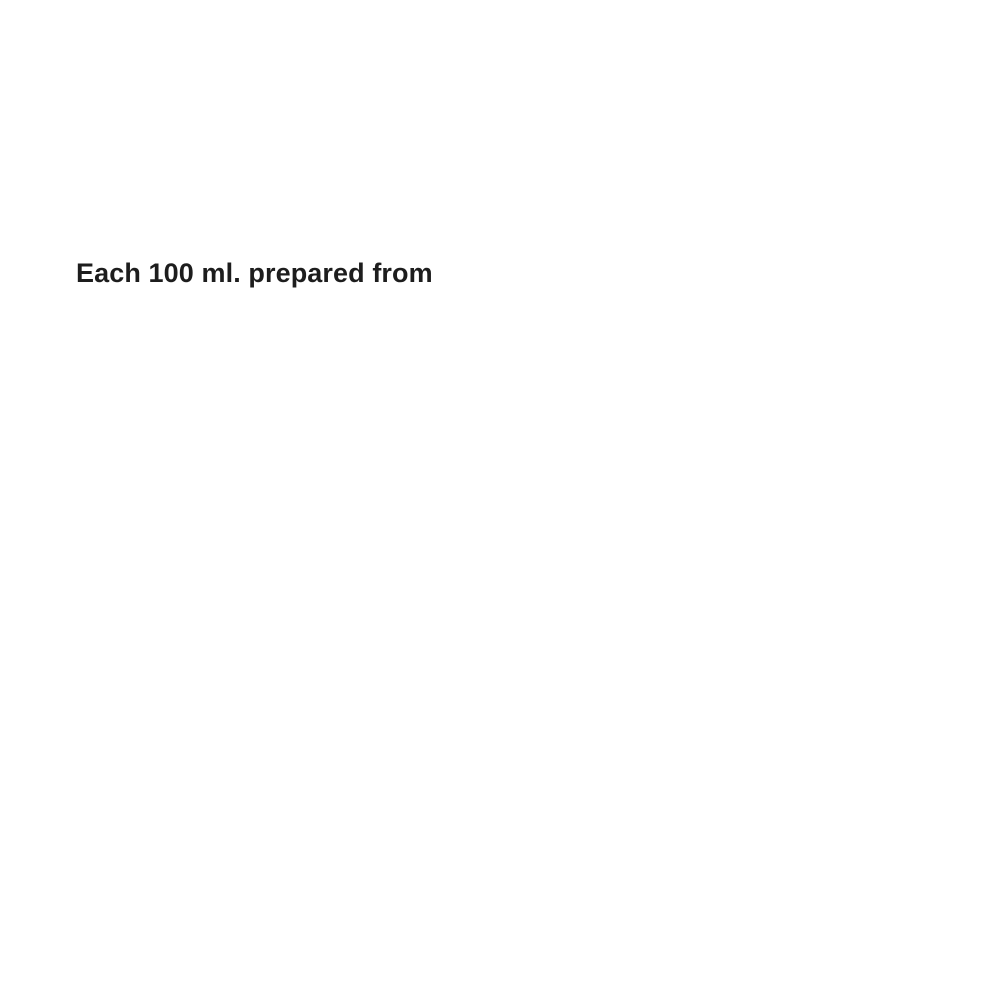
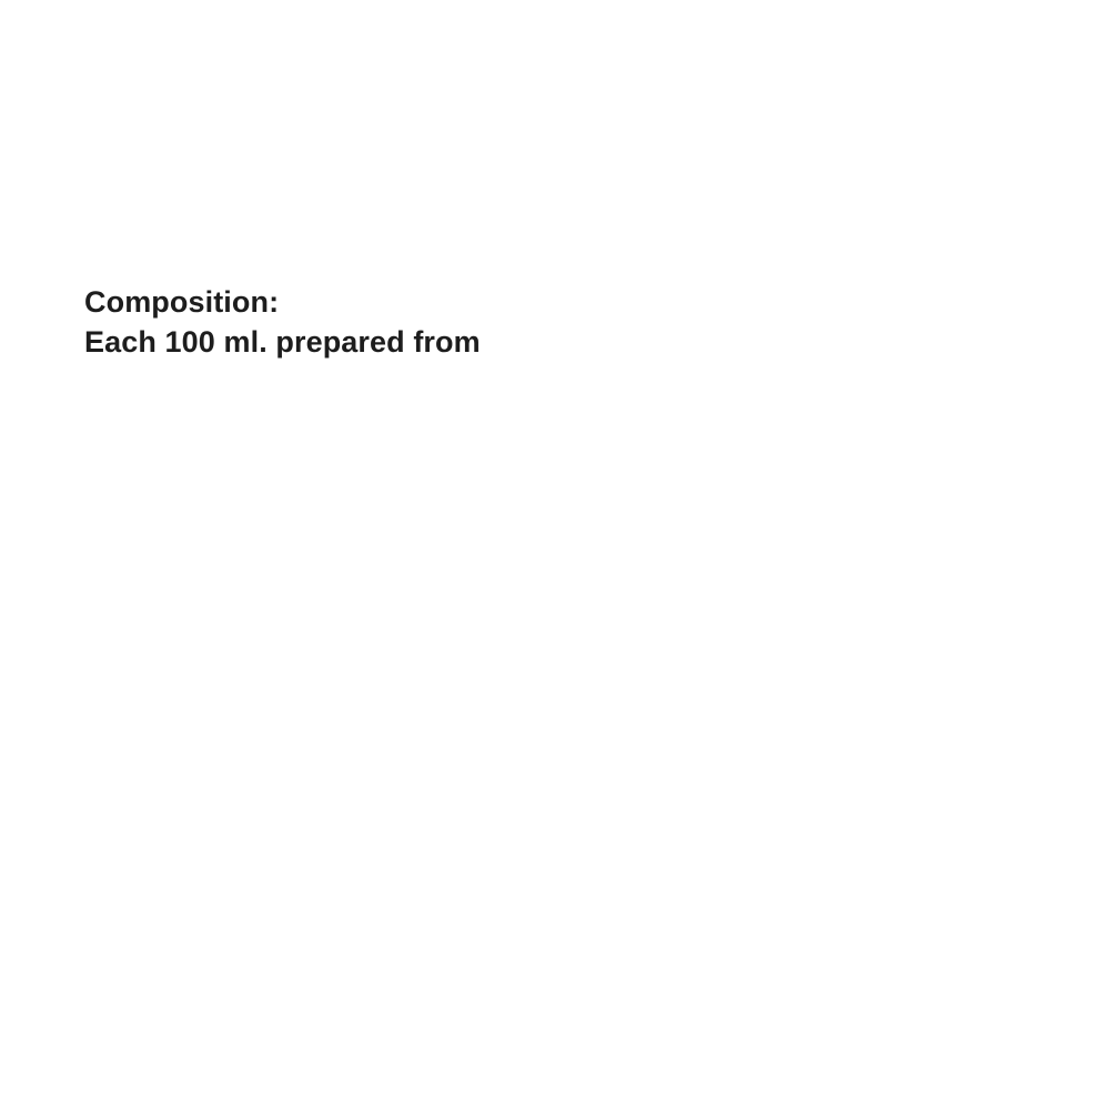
+ Composition:
  Each 100 ml. prepared from
